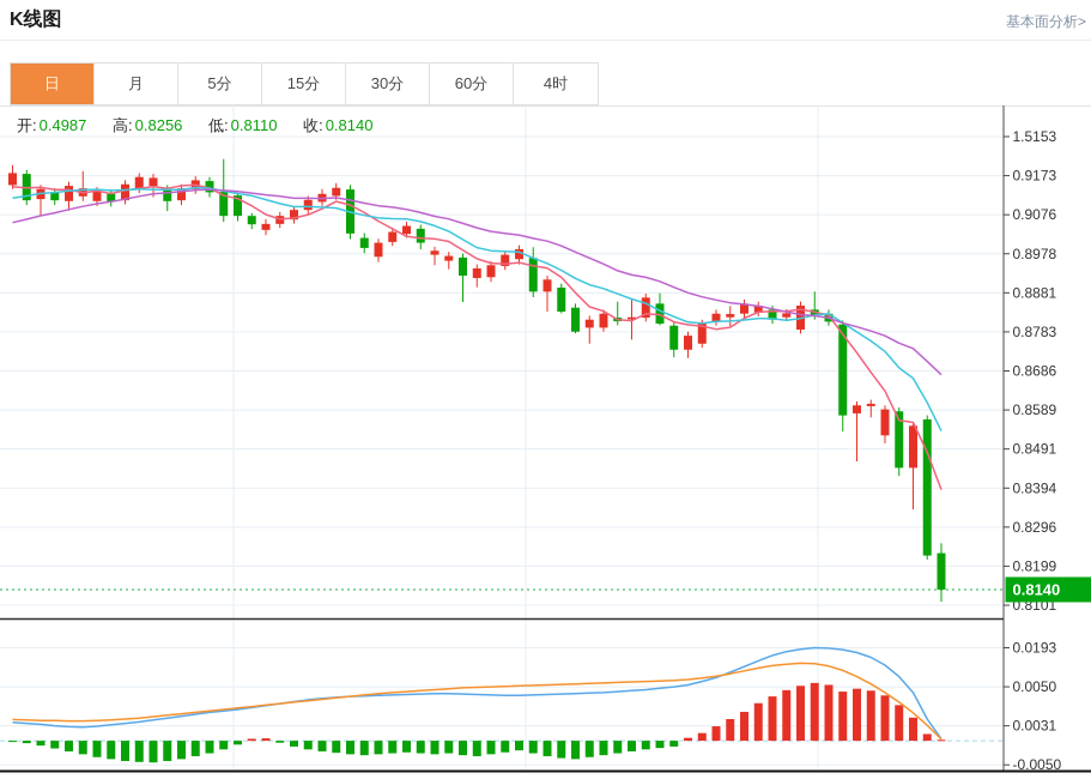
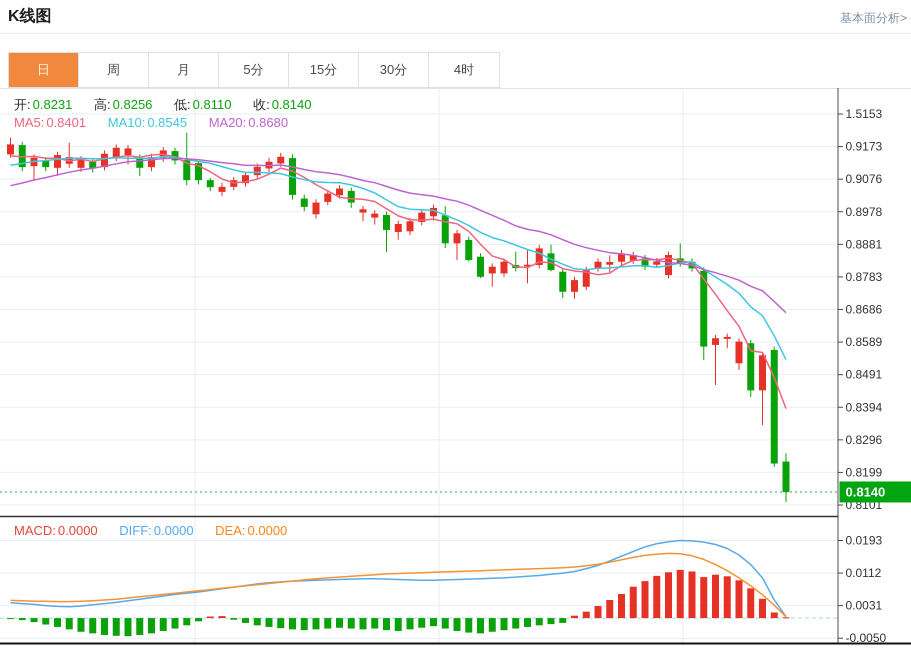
  K线图
  基本面分析>
  日
+ 周
  月
  5分
  15分
  30分
- 60分
  4时
  1.5153
  0.9173
  0.9076
  0.8978
  0.8881
  0.8783
  0.8686
  0.8589
  0.8491
  0.8394
  0.8296
  0.8199
  0.8101
  0.0193
- 0.0050
+ 0.0112
  0.0031
  -0.0050
  0.8140
- 开: 0.4987 高: 0.8256 低: 0.8110 收: 0.8140
+ 开: 0.8231 高: 0.8256 低: 0.8110 收: 0.8140
+ MA5: 0.8401 MA10: 0.8545 MA20: 0.8680
+ MACD: 0.0000 DIFF: 0.0000 DEA: 0.0000
